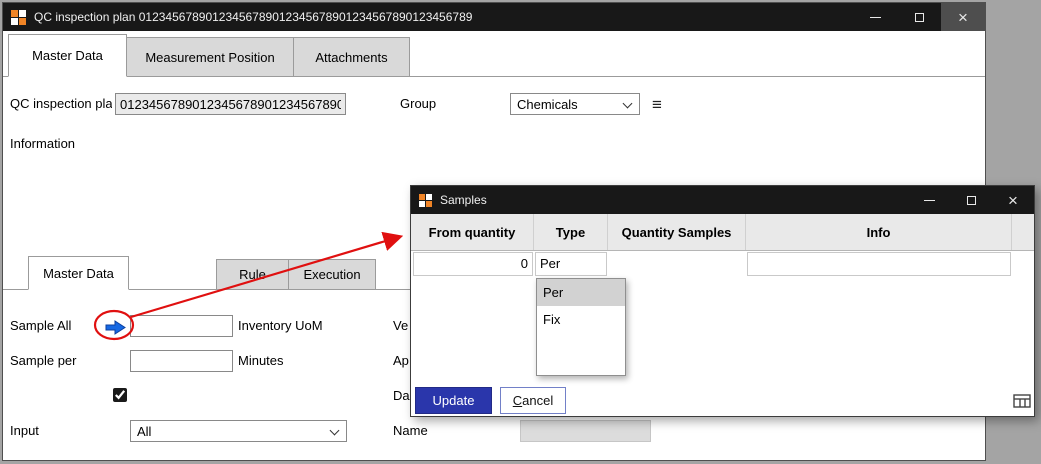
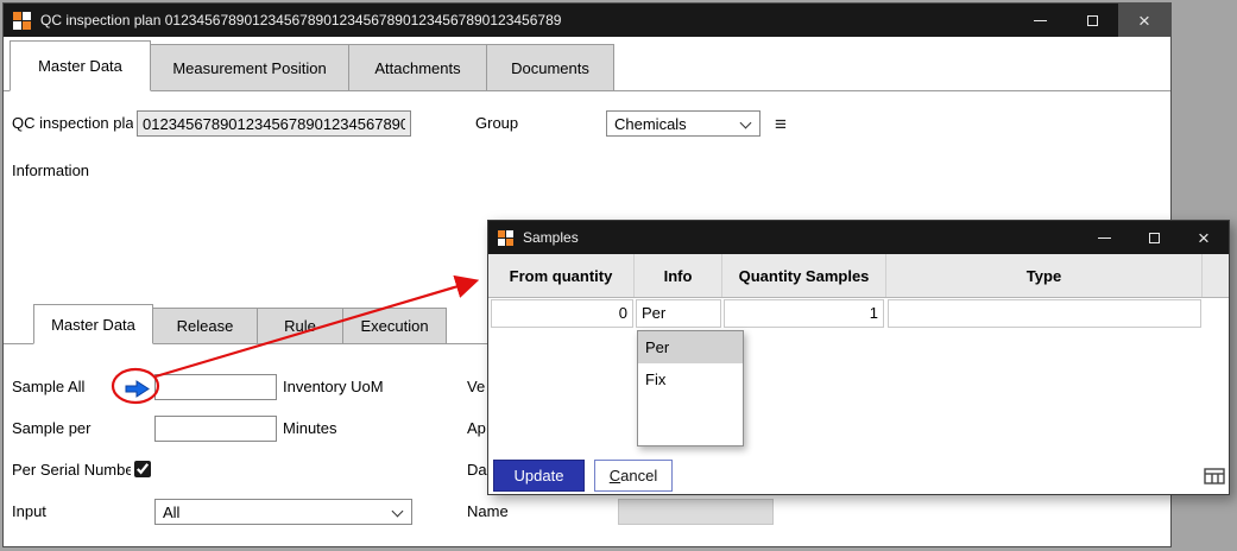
  QC inspection plan 01234567890123456789012345678901234567890123456789
  ×
  Master Data
  Measurement Position
  Attachments
+ Documents
  QC inspection pla
  Group
  Chemicals
  ≡
  Information
  Master Data
+ Release
  Rule
  Execution
  Sample All
  Inventory UoM
  Ve
  Sample per
  Minutes
  Ap
+ Per Serial Numbe
  Da
  Input
  All
  Name
  Samples
  ×
  From quantity
- Type
+ Info
  Quantity Samples
- Info
+ Type
  0
  Per
+ 1
  Per
  Fix
  Update
  Cancel
